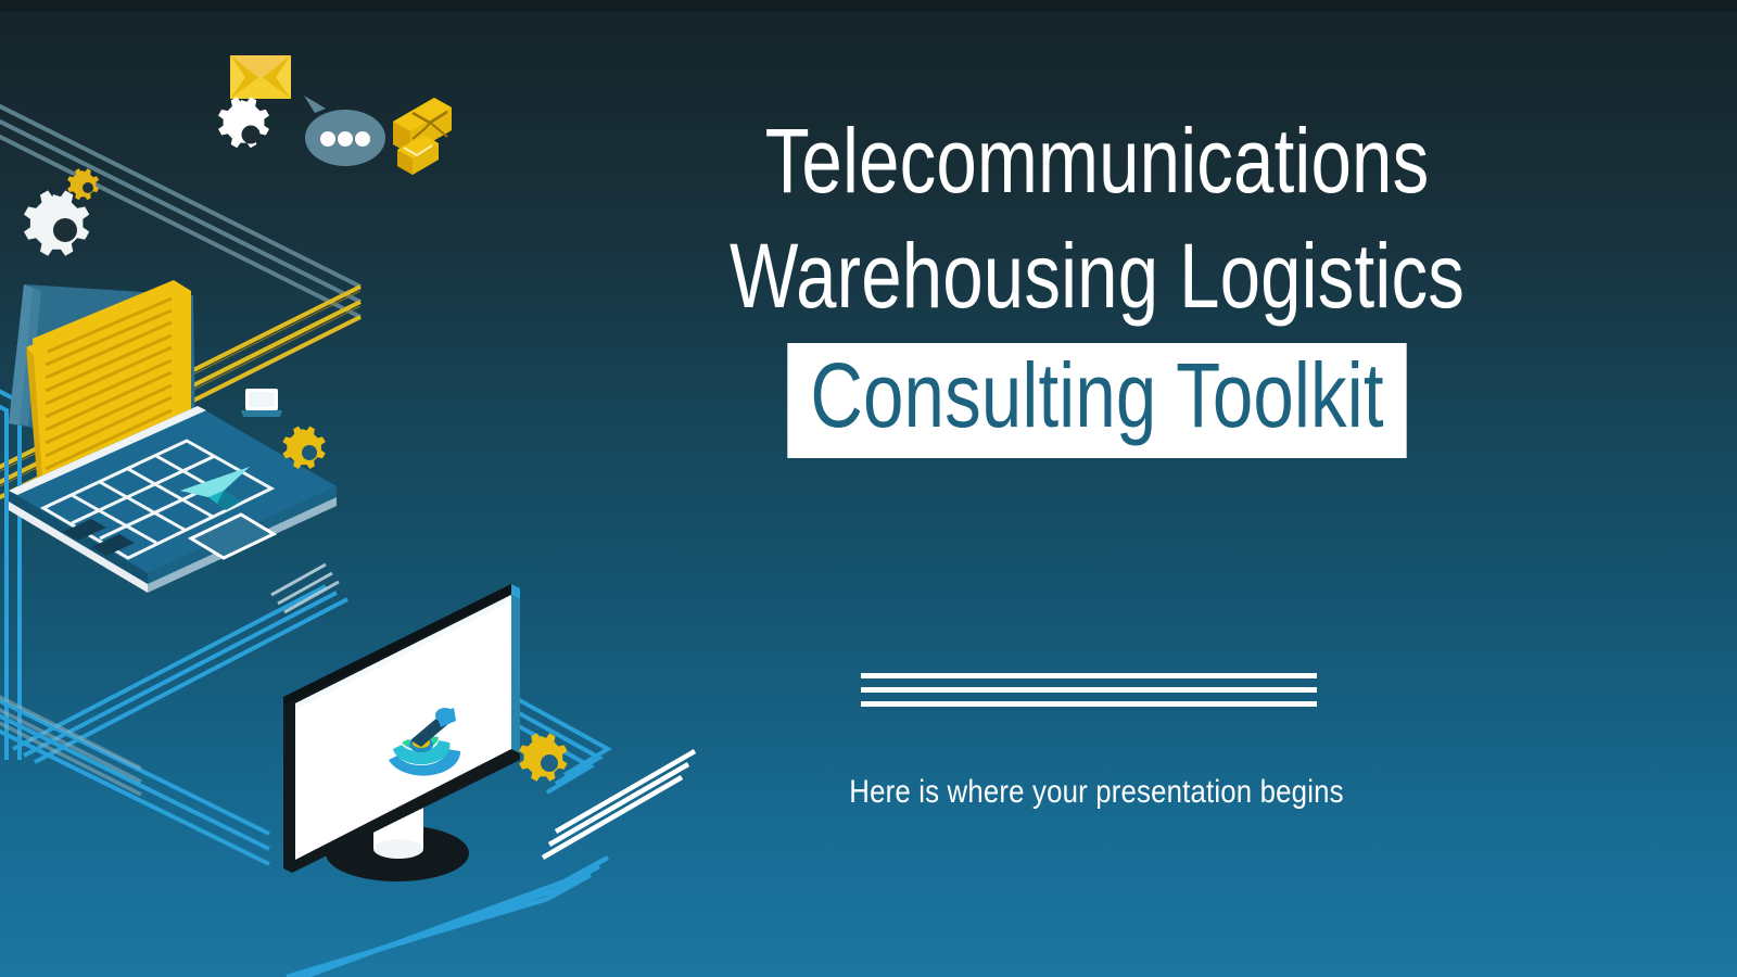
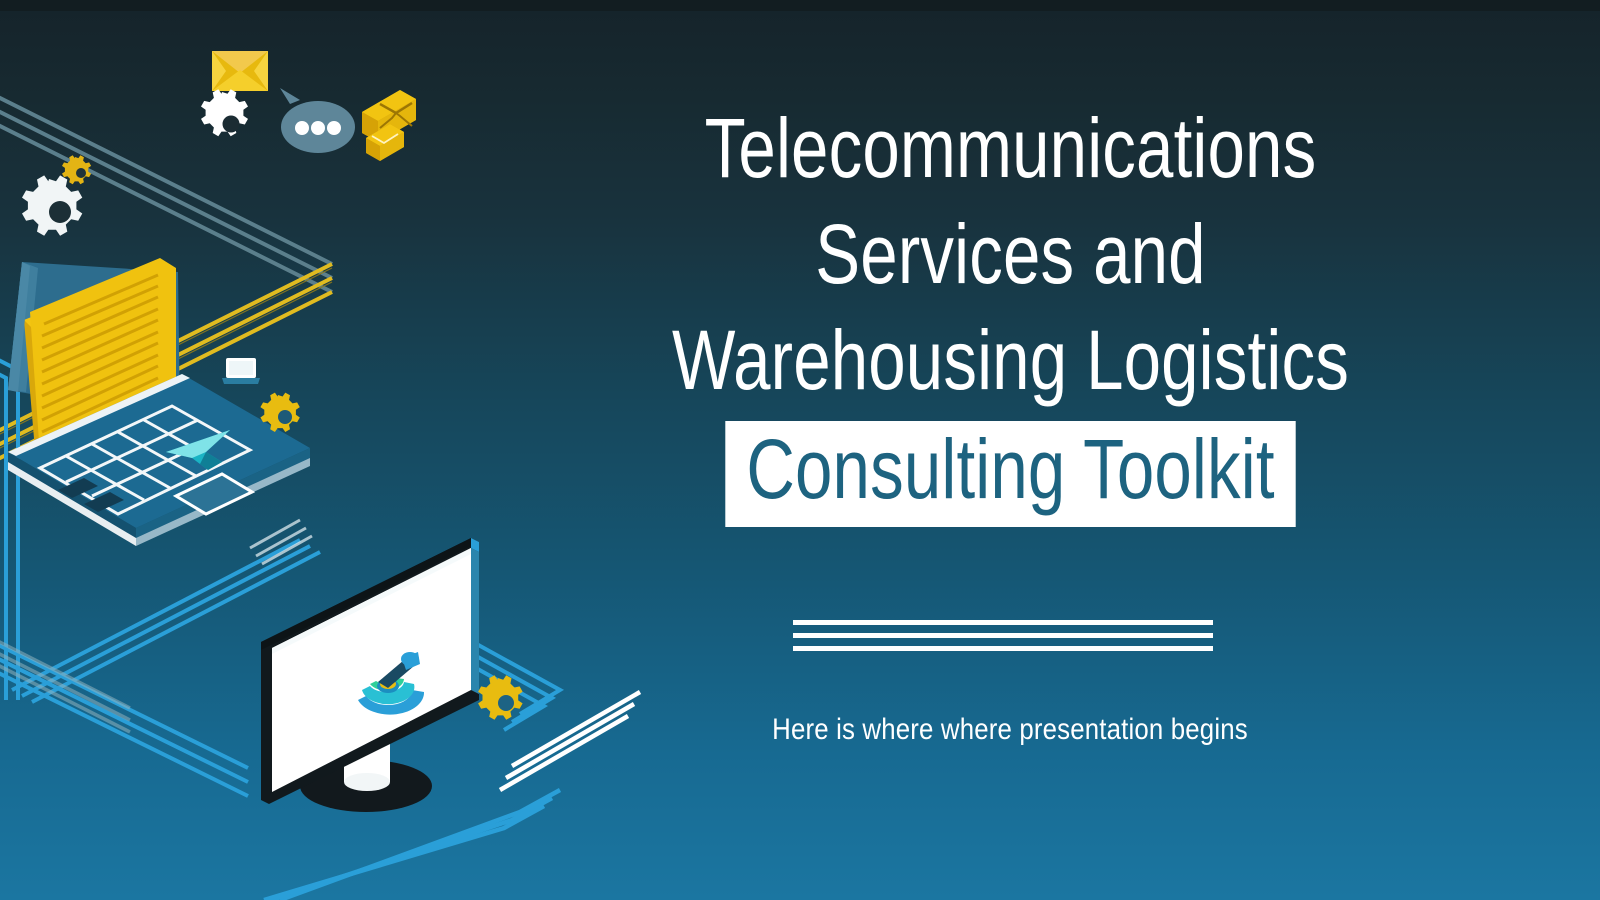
  Telecommunications
+ Services and
  Warehousing Logistics
  Consulting Toolkit
- Here is where your presentation begins
+ Here is where where presentation begins
